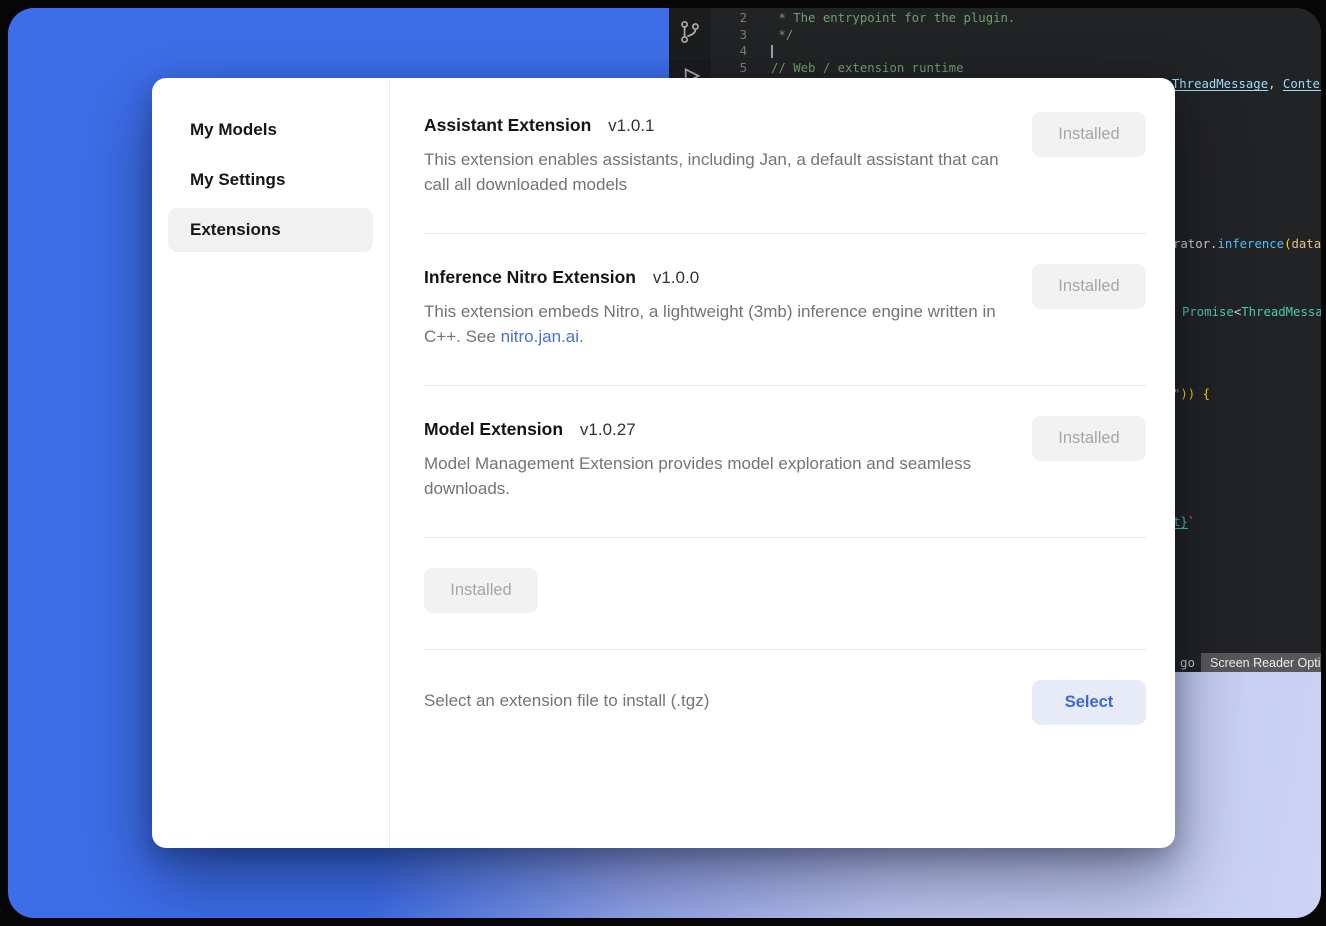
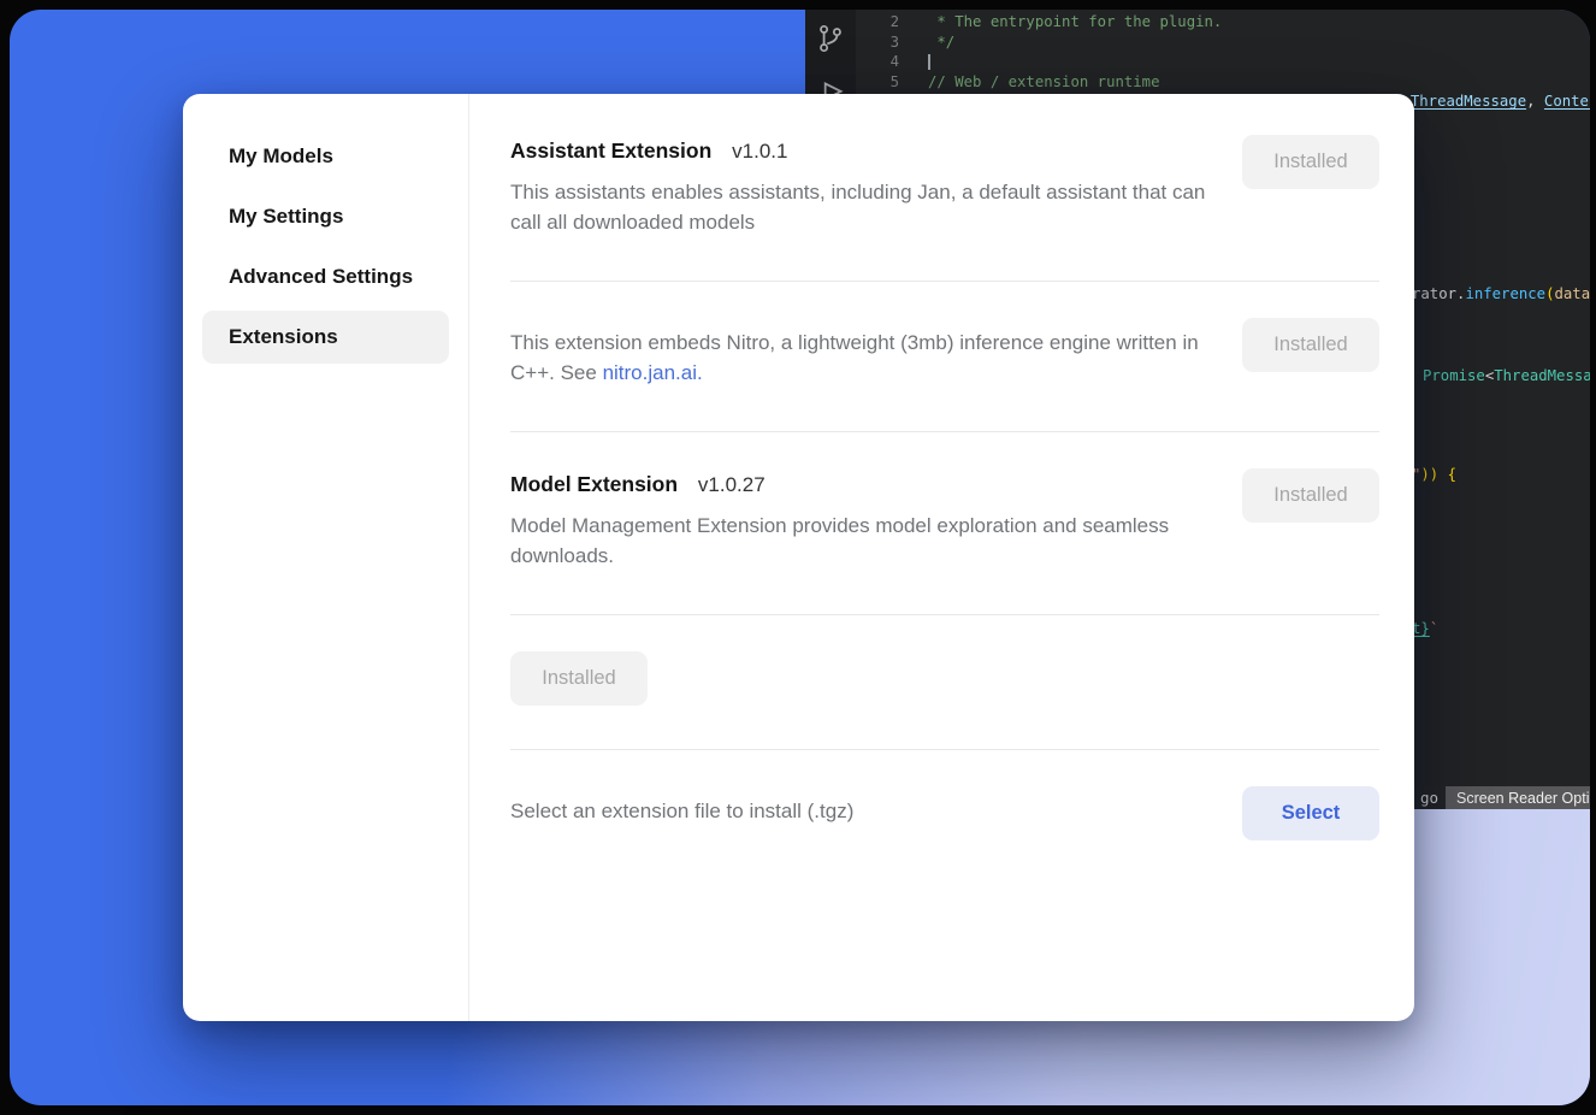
  2
  * The entrypoint for the plugin.
  3
  */
  4
  5
  // Web / extension runtime
  rator.inference(data
  Promise<ThreadMessa
  ")) {
  t}`
  go
  Screen Reader Opti
  My Models
  My Settings
+ Advanced Settings
  Extensions
  Assistant Extension v1.0.1
- This extension enables assistants, including Jan, a default assistant that can call all downloaded models
+ This assistants enables assistants, including Jan, a default assistant that can call all downloaded models
  Installed
- Inference Nitro Extension v1.0.0
  This extension embeds Nitro, a lightweight (3mb) inference engine written in C++. See nitro.jan.ai.
  Installed
  Model Extension v1.0.27
  Model Management Extension provides model exploration and seamless downloads.
  Installed
  Installed
  Select an extension file to install (.tgz)
  Select
